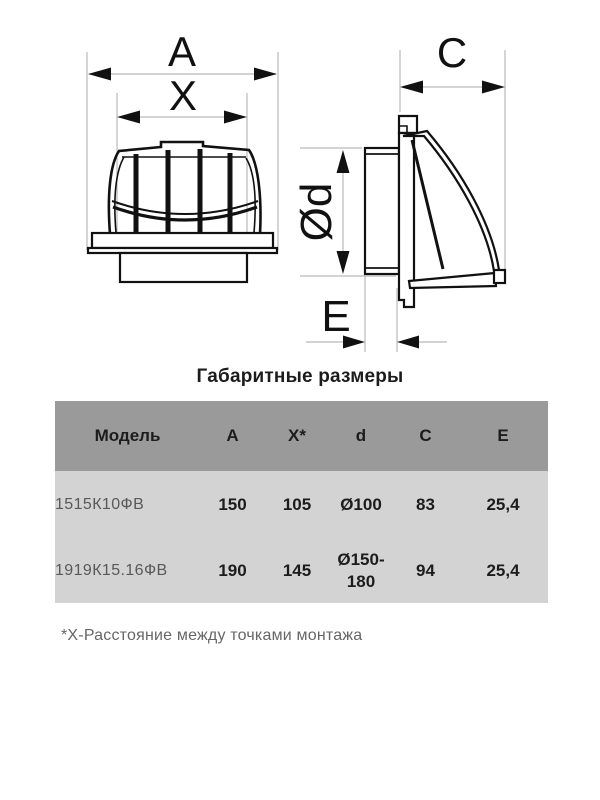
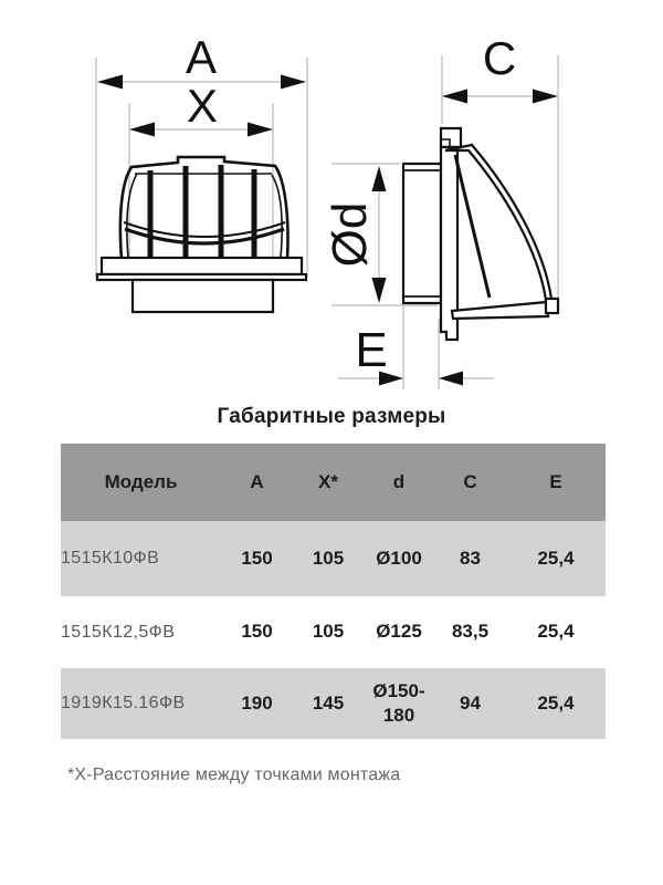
  A
  X
  C
  E
  Габаритные размеры
  Модель	A	X*	d	C	E
  1515К10ФВ	150	105	Ø100	83	25,4
+ 1515К12,5ФВ	150	105	Ø125	83,5	25,4
  1919К15.16ФВ	190	145	Ø150-180	94	25,4
  *Х-Расстояние между точками монтажа
